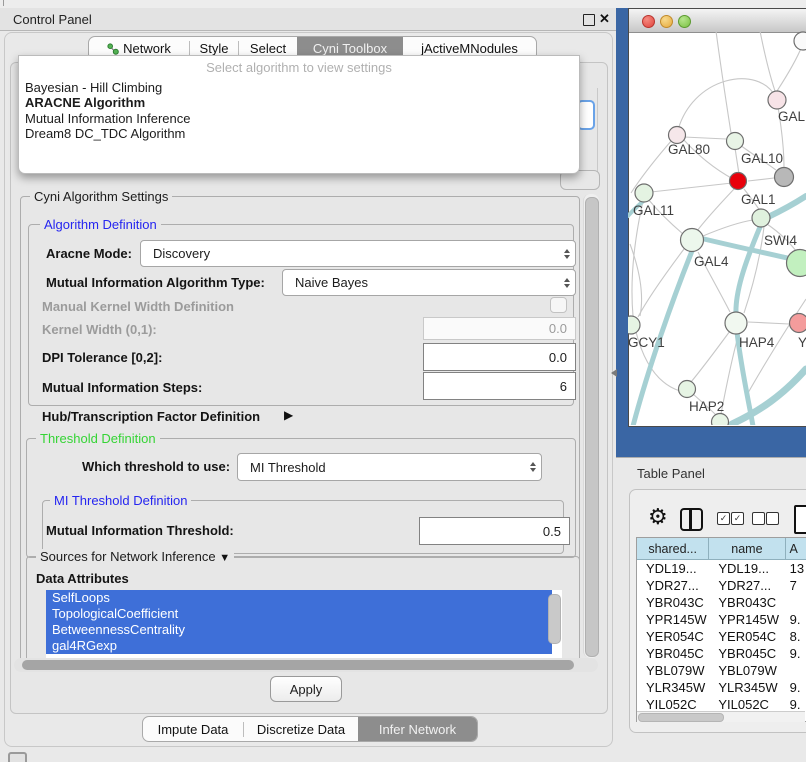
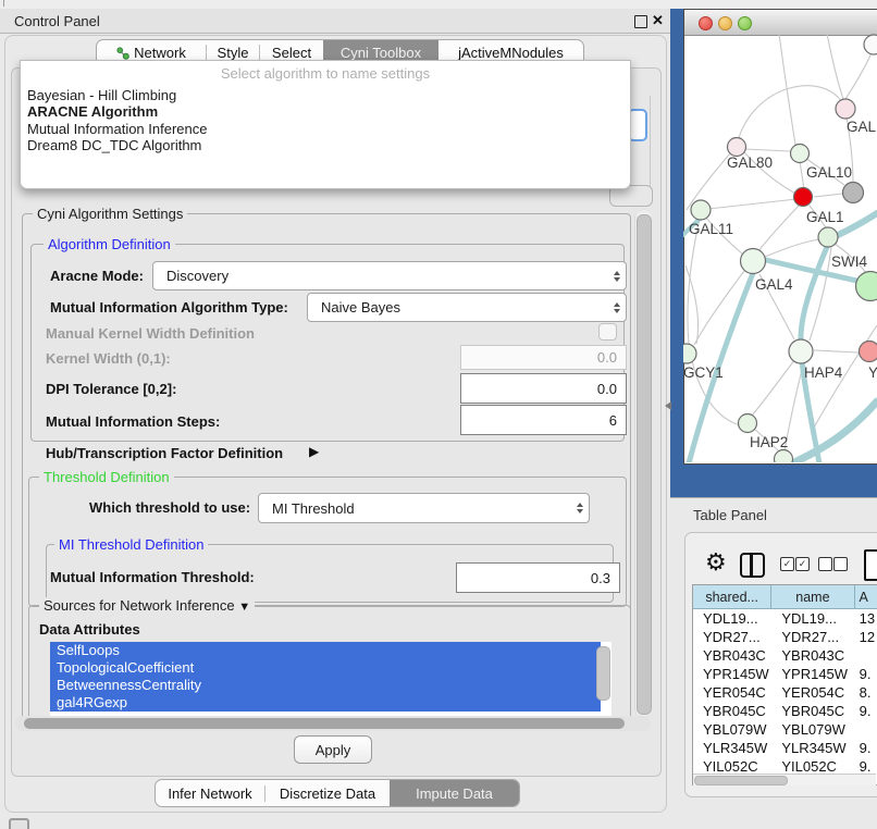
  Control Panel
  ✕
  Network
  Style
  Select
  Cyni Toolbox
  jActiveMNodules
  Cyni Algorithm Settings
  Algorithm Definition
  Aracne Mode:
  Discovery
  Mutual Information Algorithm Type:
  Naive Bayes
  Manual Kernel Width Definition
  Kernel Width (0,1):
  0.0
  DPI Tolerance [0,2]:
  0.0
  Mutual Information Steps:
  6
  Hub/Transcription Factor Definition
  ▶
  Threshold Definition
  Which threshold to use:
  MI Threshold
  MI Threshold Definition
  Mutual Information Threshold:
- 0.5
+ 0.3
  Sources for Network Inference ▼
  Data Attributes
  SelfLoops
  TopologicalCoefficient
  BetweennessCentrality
  gal4RGexp
  Apply
- Impute Data
+ Infer Network
  Discretize Data
- Infer Network
+ Impute Data
- Select algorithm to view settings
+ Select algorithm to name settings
  Bayesian - Hill Climbing
  ARACNE Algorithm
  Mutual Information Inference
  Dream8 DC_TDC Algorithm
  GAL
  GAL80
  GAL10
  GAL1
  GAL11
  GAL4
  SWI4
  GCY1
  HAP4
  Y
  HAP2
  Table Panel
  ⚙
  ✓
  ✓
  shared...
  name
  A
  YDL19...
  YDL19...
  13
  YDR27...
  YDR27...
- 7
+ 12
  YBR043C
  YBR043C
  YPR145W
  YPR145W
  9.
  YER054C
  YER054C
  8.
  YBR045C
  YBR045C
  9.
  YBL079W
  YBL079W
  YLR345W
  YLR345W
  9.
  YIL052C
  YIL052C
  9.
